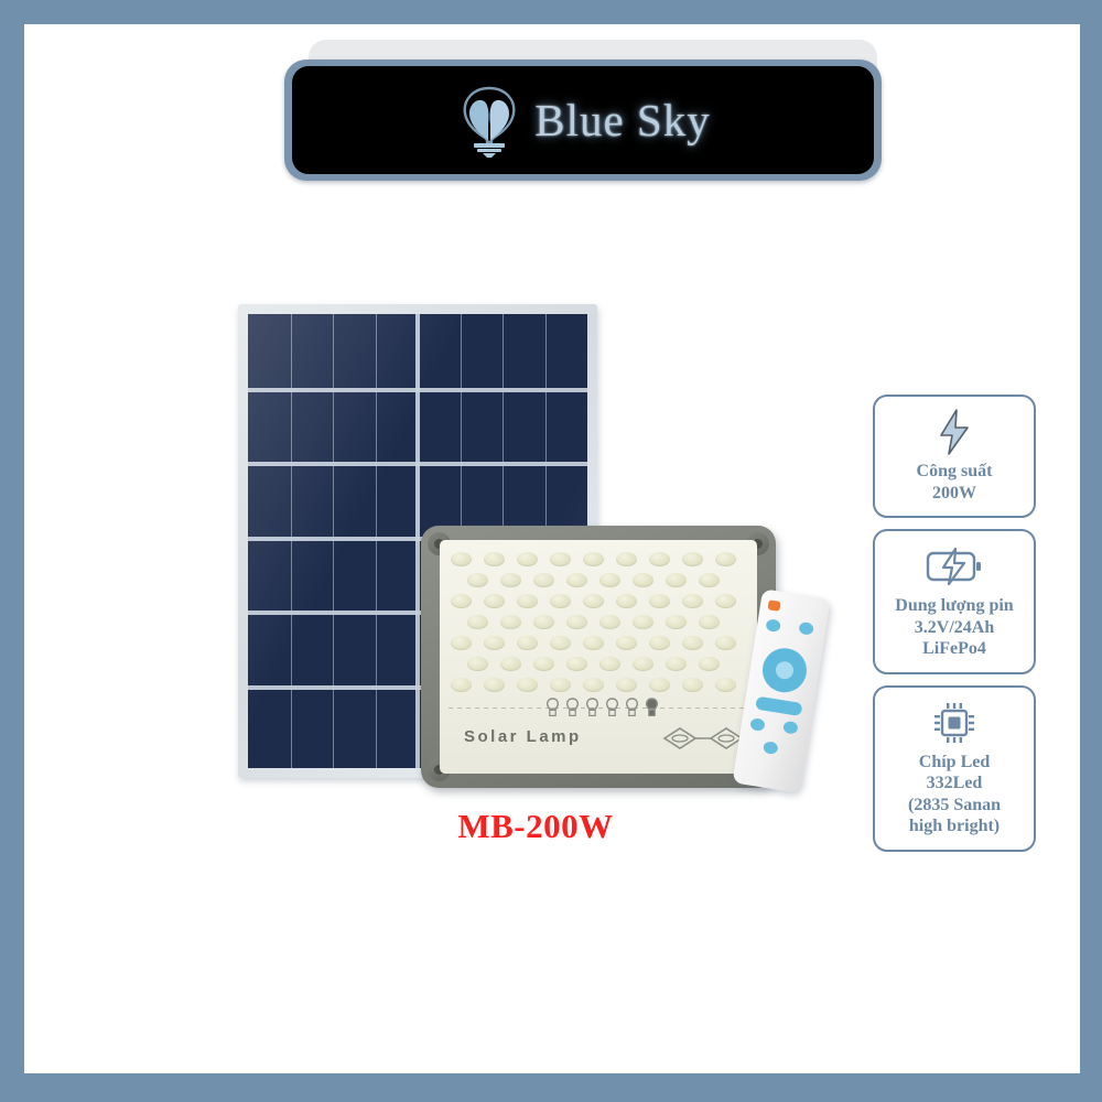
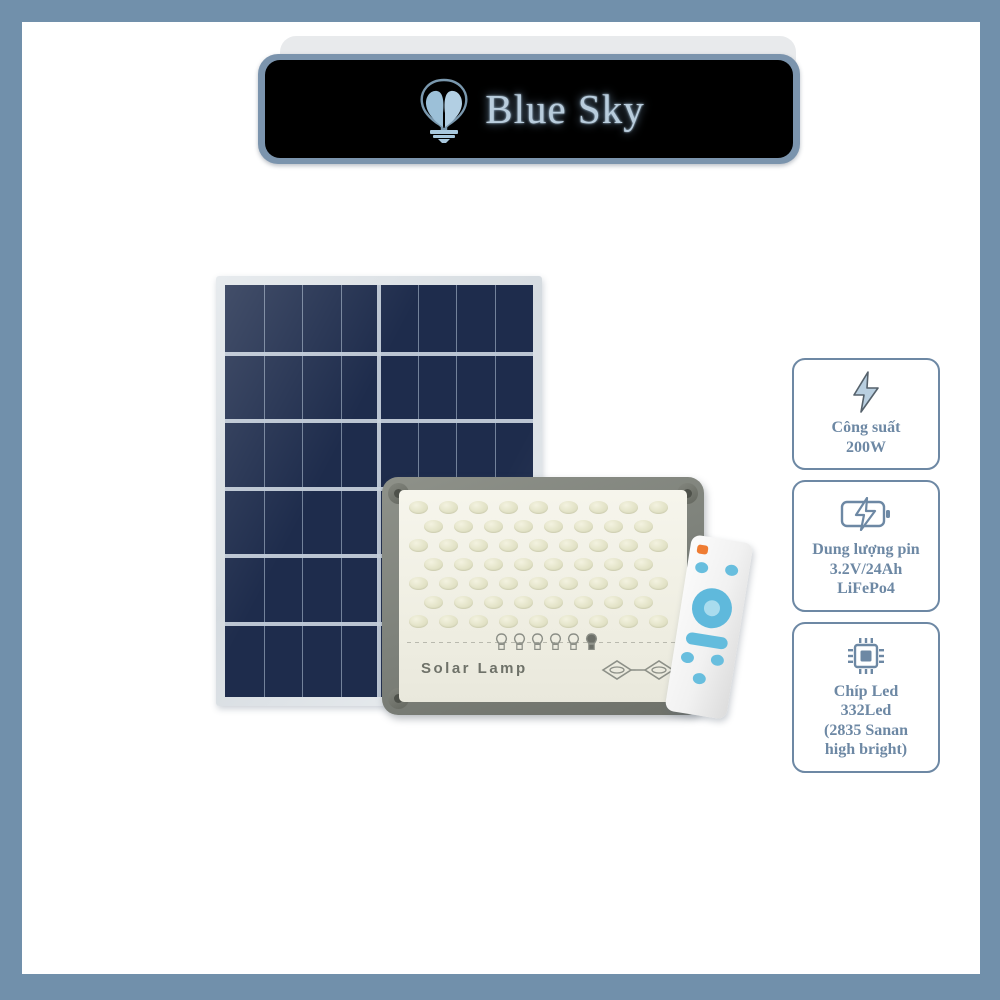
  Blue Sky
  Solar Lamp
- MB-200W
  Công suất
  200W
  Dung lượng pin
  3.2V/24Ah
  LiFePo4
  Chíp Led
  332Led
  (2835 Sanan
  high bright)
